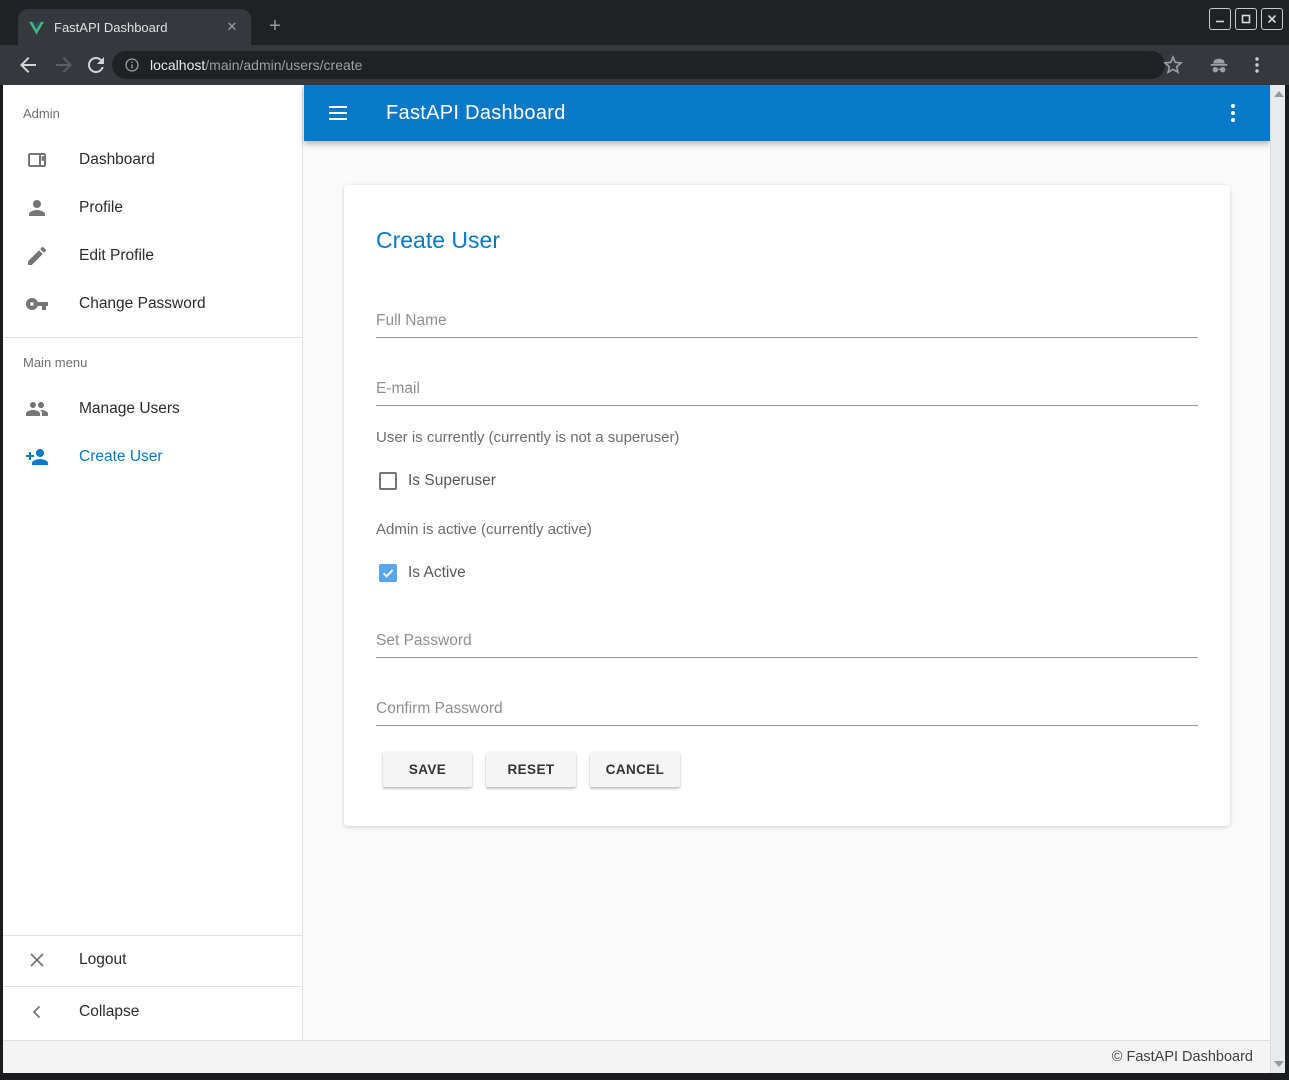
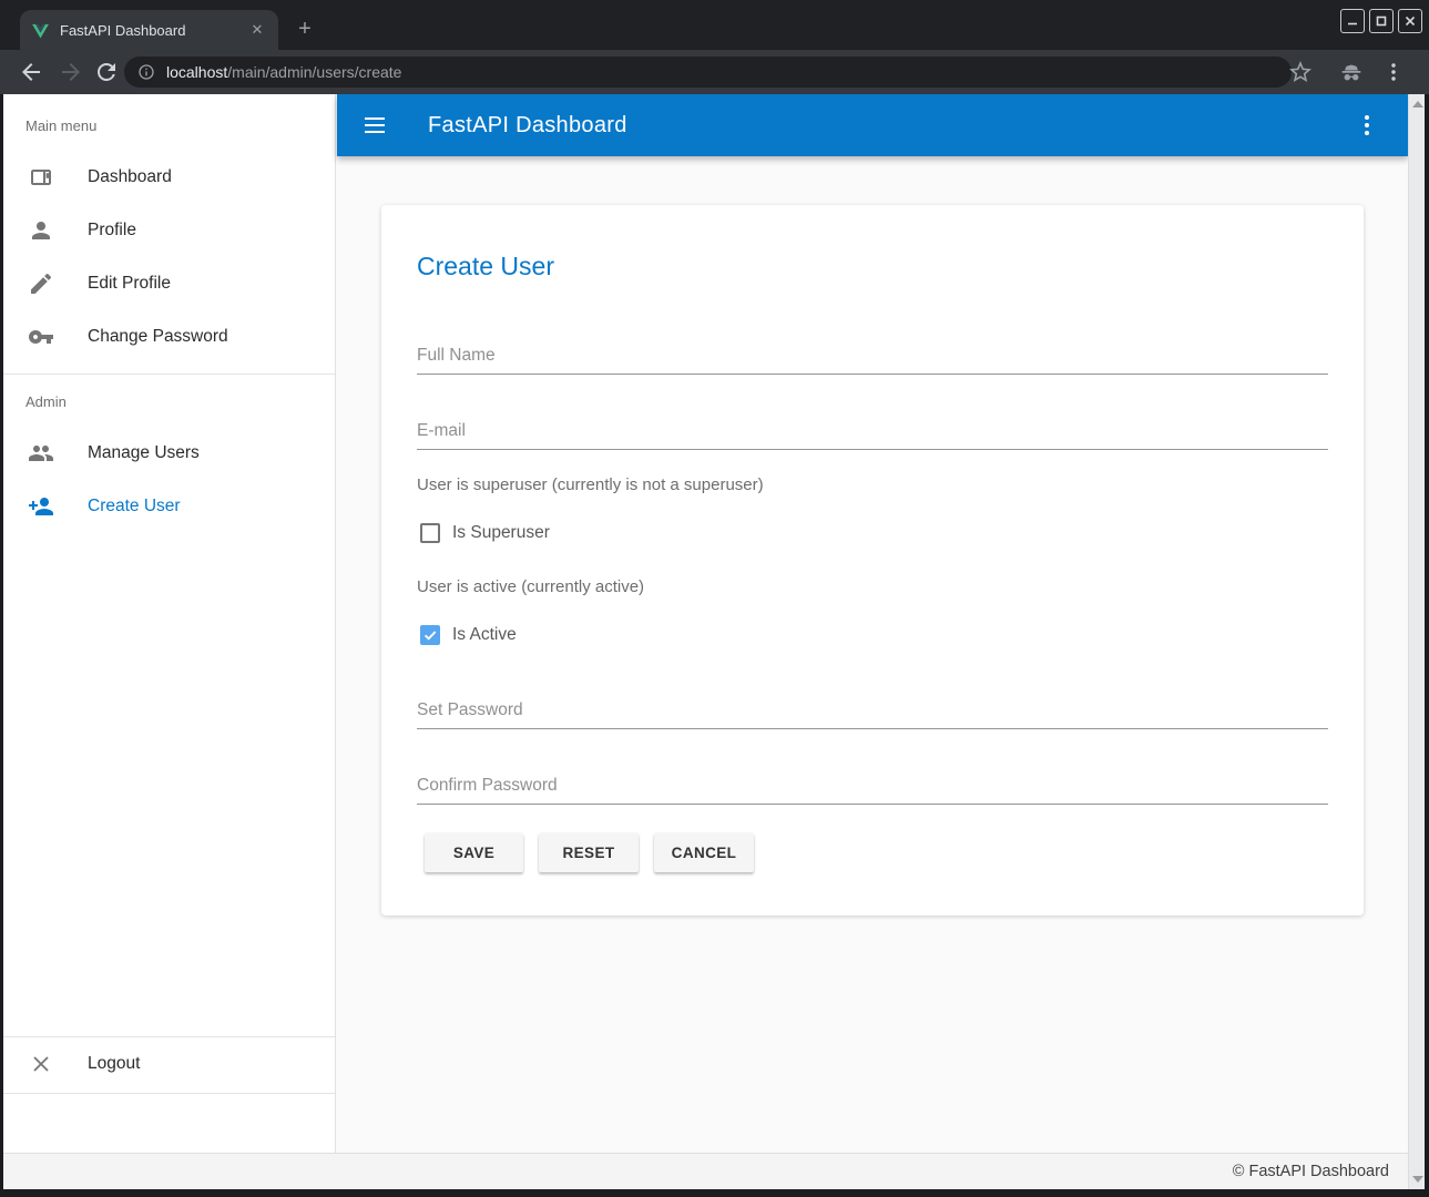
  FastAPI Dashboard
  ✕
  +
  localhost/main/admin/users/create
- Admin
+ Main menu
  Dashboard
  Profile
  Edit Profile
  Change Password
- Main menu
+ Admin
  Manage Users
  Create User
  Logout
- Collapse
  FastAPI Dashboard
  Create User
  Full Name
  E-mail
- User is currently (currently is not a superuser)
+ User is superuser (currently is not a superuser)
  Is Superuser
- Admin is active (currently active)
+ User is active (currently active)
  Is Active
  Set Password
  Confirm Password
  SAVE
  RESET
  CANCEL
  © FastAPI Dashboard
